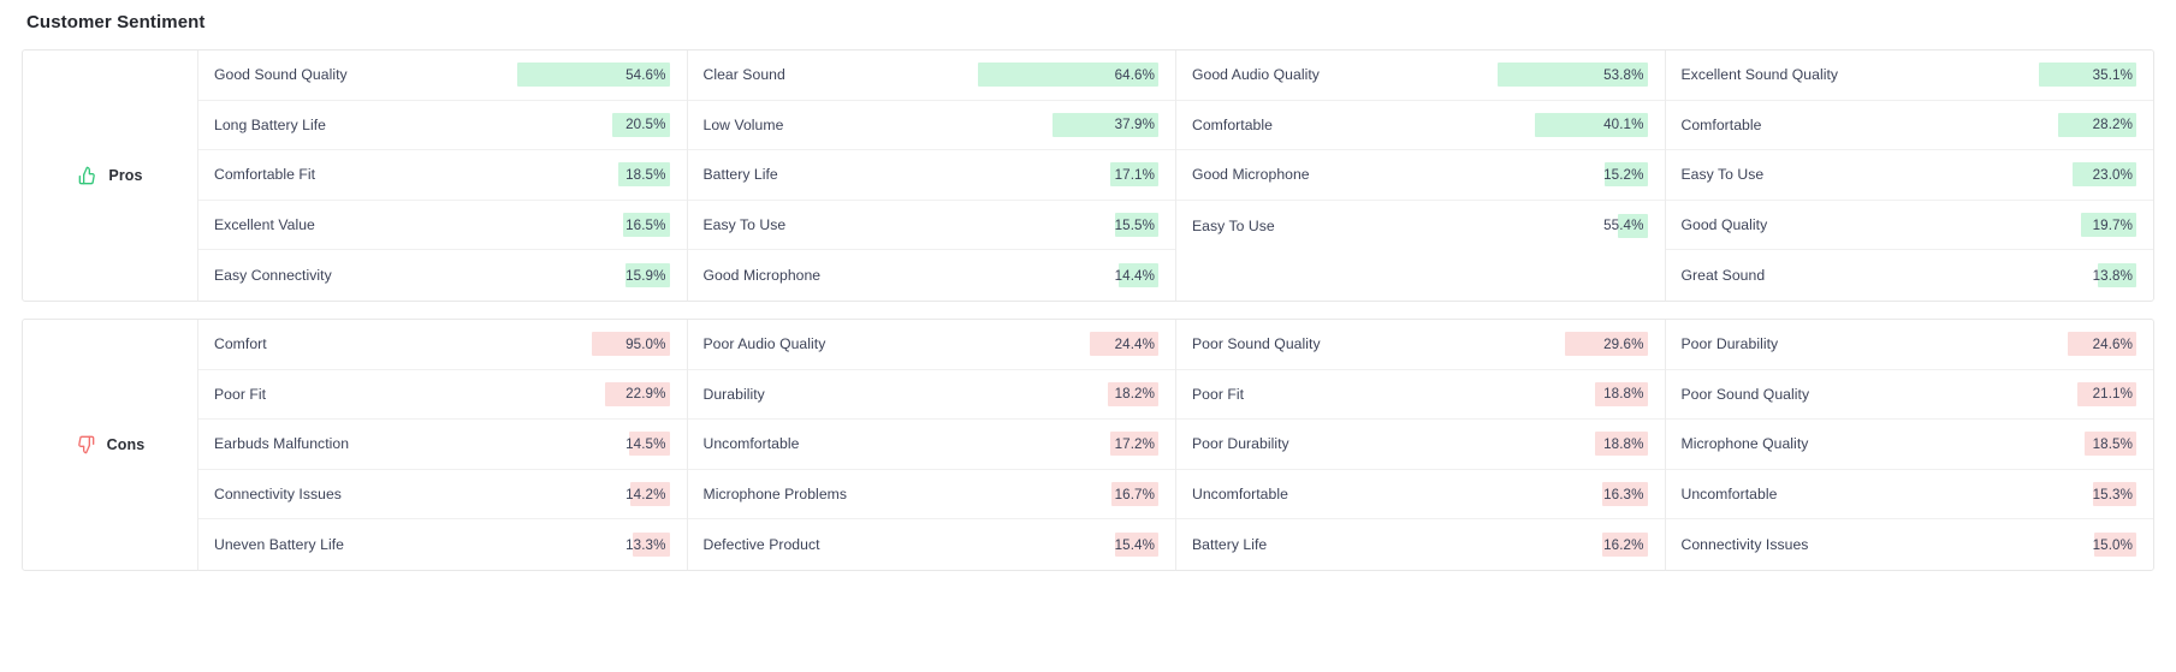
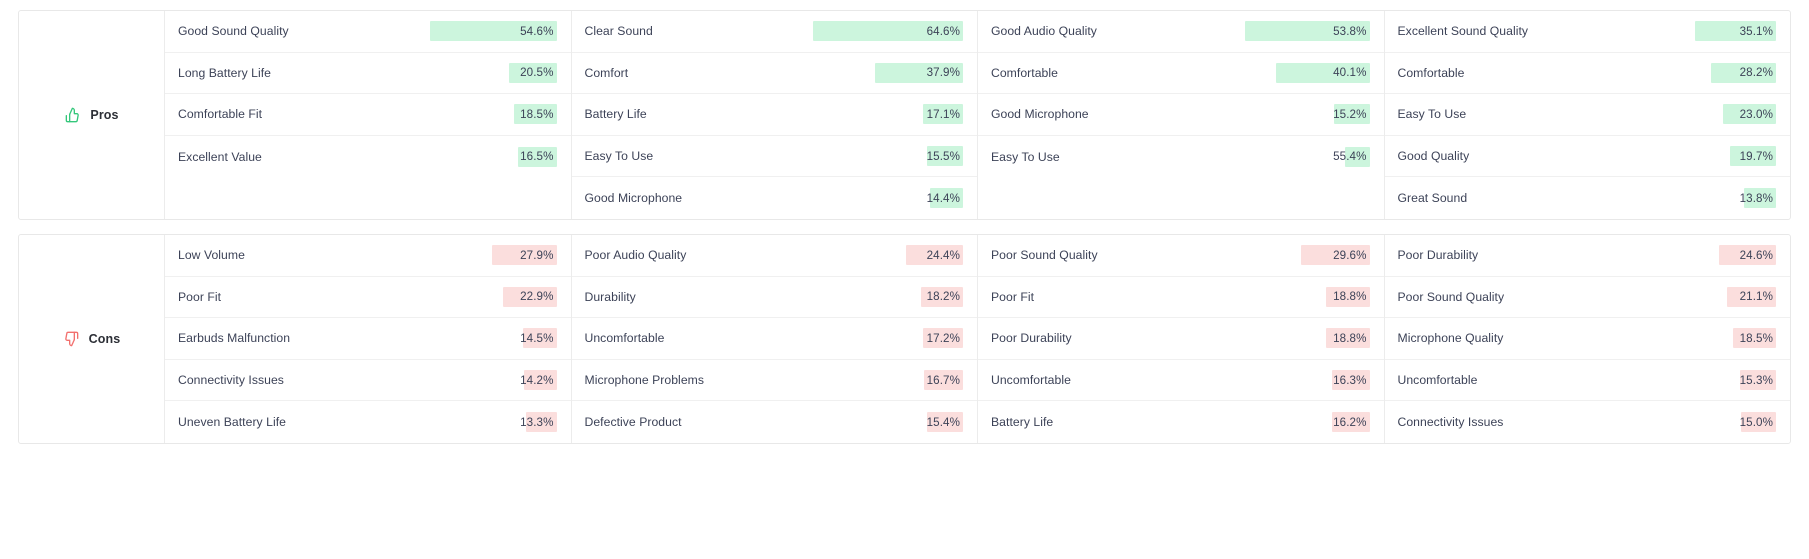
- Customer Sentiment
  Pros
  Good Sound Quality
  54.6%
  Long Battery Life
  20.5%
  Comfortable Fit
  18.5%
  Excellent Value
  16.5%
- Easy Connectivity
- 15.9%
  Clear Sound
  64.6%
- Low Volume
+ Comfort
  37.9%
  Battery Life
  17.1%
  Easy To Use
  15.5%
  Good Microphone
  14.4%
  Good Audio Quality
  53.8%
  Comfortable
  40.1%
  Good Microphone
  15.2%
  Easy To Use
  55.4%
  Excellent Sound Quality
  35.1%
  Comfortable
  28.2%
  Easy To Use
  23.0%
  Good Quality
  19.7%
  Great Sound
  13.8%
  Cons
- Comfort
+ Low Volume
- 95.0%
+ 27.9%
  Poor Fit
  22.9%
  Earbuds Malfunction
  14.5%
  Connectivity Issues
  14.2%
  Uneven Battery Life
  13.3%
  Poor Audio Quality
  24.4%
  Durability
  18.2%
  Uncomfortable
  17.2%
  Microphone Problems
  16.7%
  Defective Product
  15.4%
  Poor Sound Quality
  29.6%
  Poor Fit
  18.8%
  Poor Durability
  18.8%
  Uncomfortable
  16.3%
  Battery Life
  16.2%
  Poor Durability
  24.6%
  Poor Sound Quality
  21.1%
  Microphone Quality
  18.5%
  Uncomfortable
  15.3%
  Connectivity Issues
  15.0%
